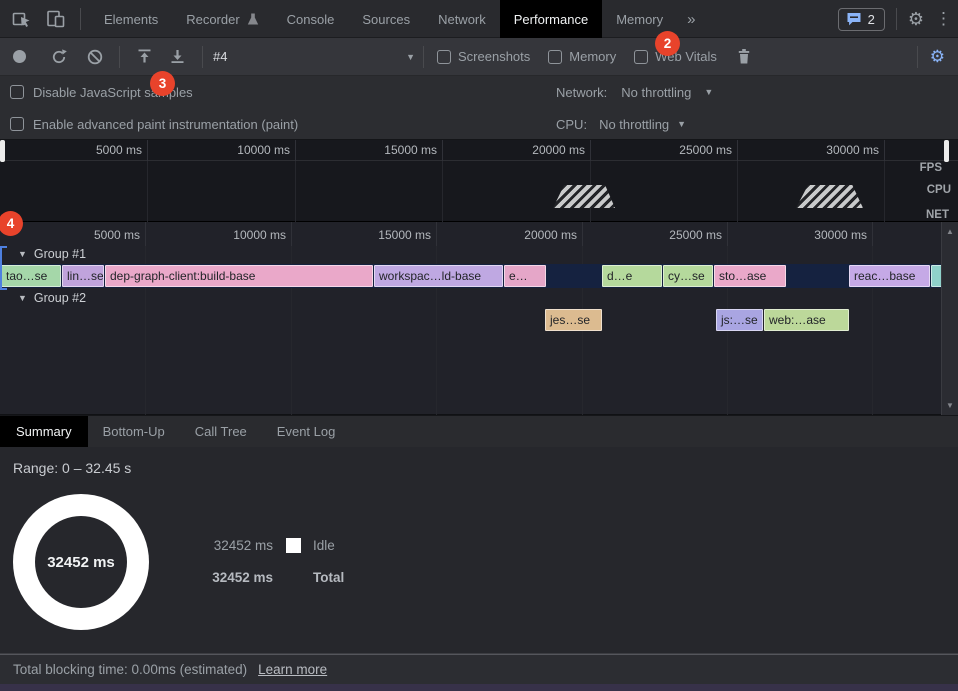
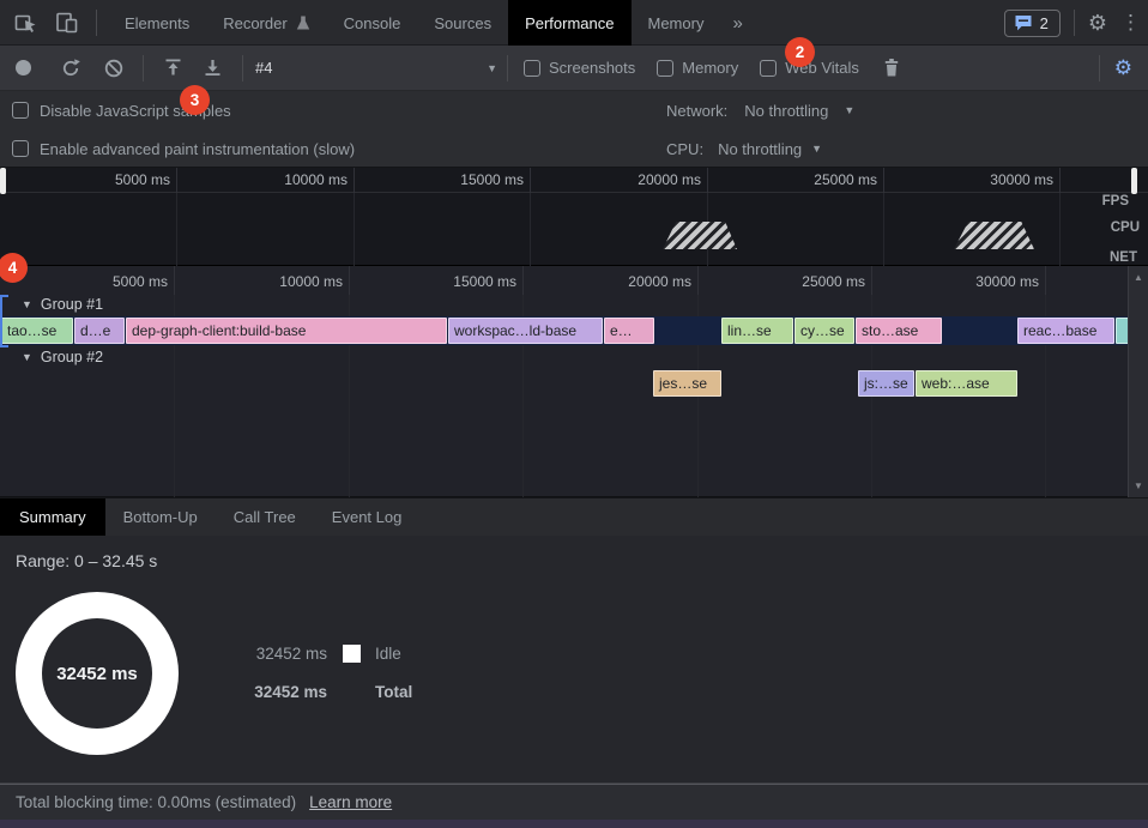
  Elements
  Recorder
  Console
  Sources
- Network
  Performance
  Memory
  »
  2
  ⚙
  ⋮
  #4
  ▼
  Screenshots
  Memory
  Web Vitals
  ⚙
  Disable JavaScript sples
  Network:
  No throttling
  ▼
- Enable advanced paint instrumentation (paint)
+ Enable advanced paint instrumentation (slow)
  CPU:
  No throttling
  ▼
  5000 ms
  10000 ms
  15000 ms
  20000 ms
  25000 ms
  30000 ms
  FPS
  CPU
  NET
  5000 ms
  10000 ms
  15000 ms
  20000 ms
  25000 ms
  30000 ms
  ▼
  Group #1
  tao…se
- lin…se
+ d…e
  dep-graph-client:build-base
  workspac…ld-base
  e…
- d…e
+ lin…se
  cy…se
  sto…ase
  reac…base
  ▼
  Group #2
  jes…se
  js:…se
  web:…ase
  ▲
  ▼
  Summary
  Bottom-Up
  Call Tree
  Event Log
  Range: 0 – 32.45 s
  32452 ms
  32452 ms
  Idle
  32452 ms
  Total
  Total blocking time: 0.00ms (estimated)
  Learn more
  2
  3
  4
